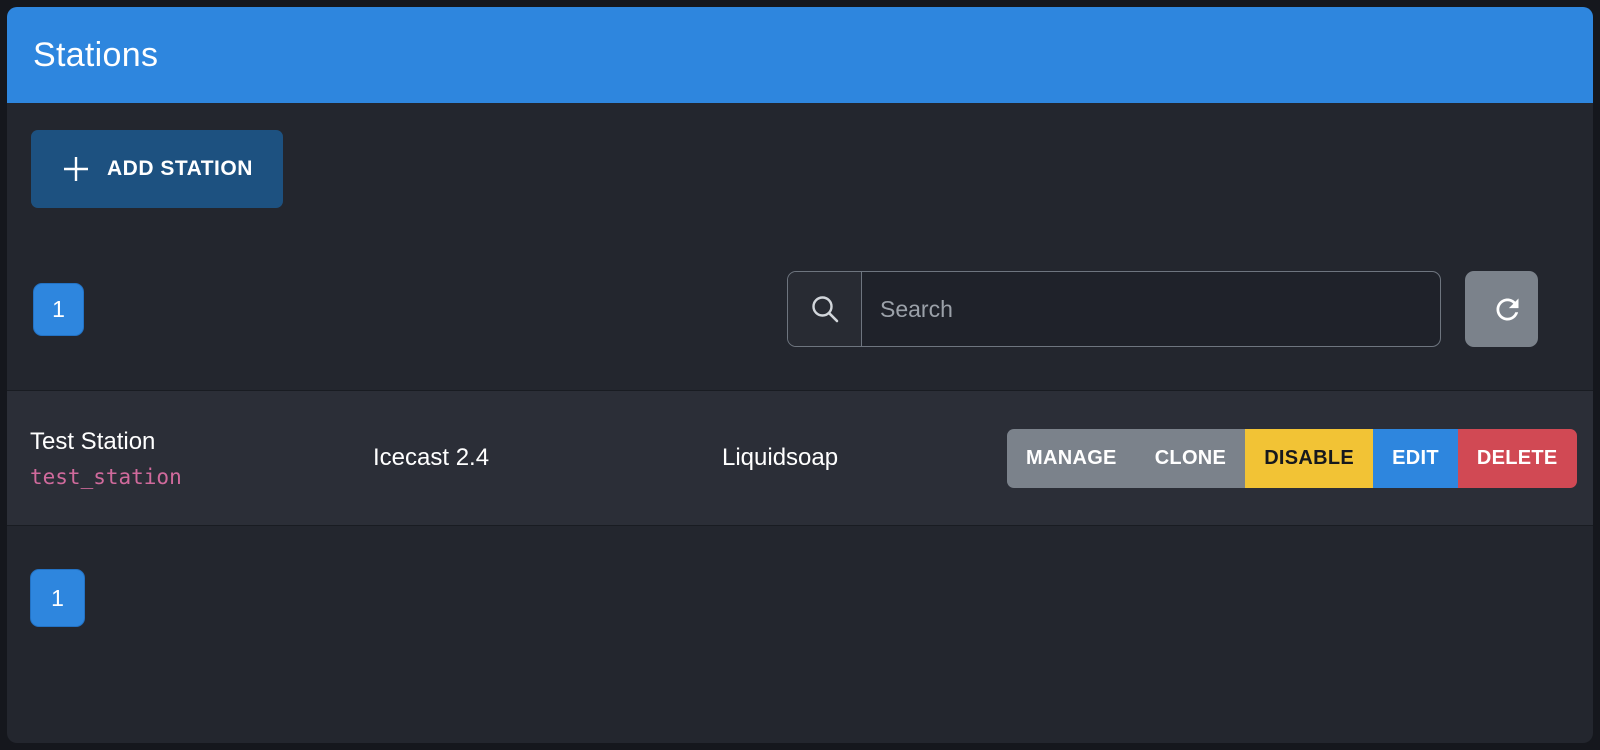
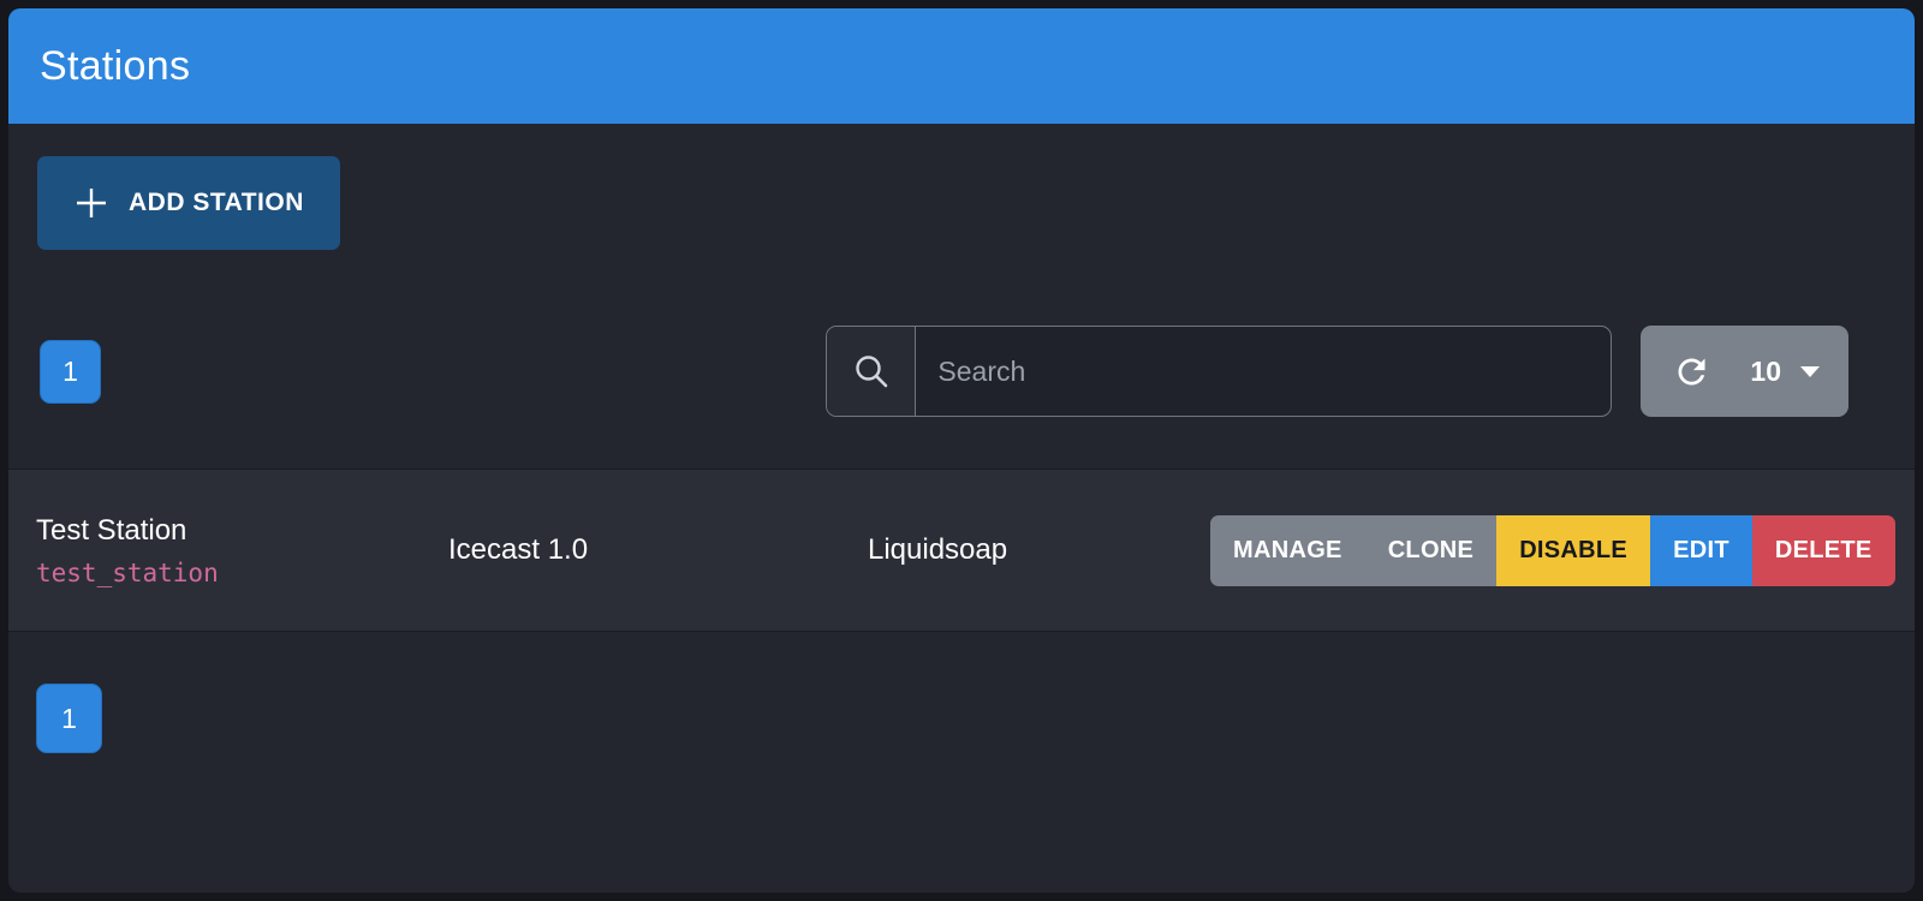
  Stations
  ADD STATION
  1
  Search
+ 10
  Test Station
  test_station
- Icecast 2.4
+ Icecast 1.0
  Liquidsoap
  MANAGE
  CLONE
  DISABLE
  EDIT
  DELETE
  1
